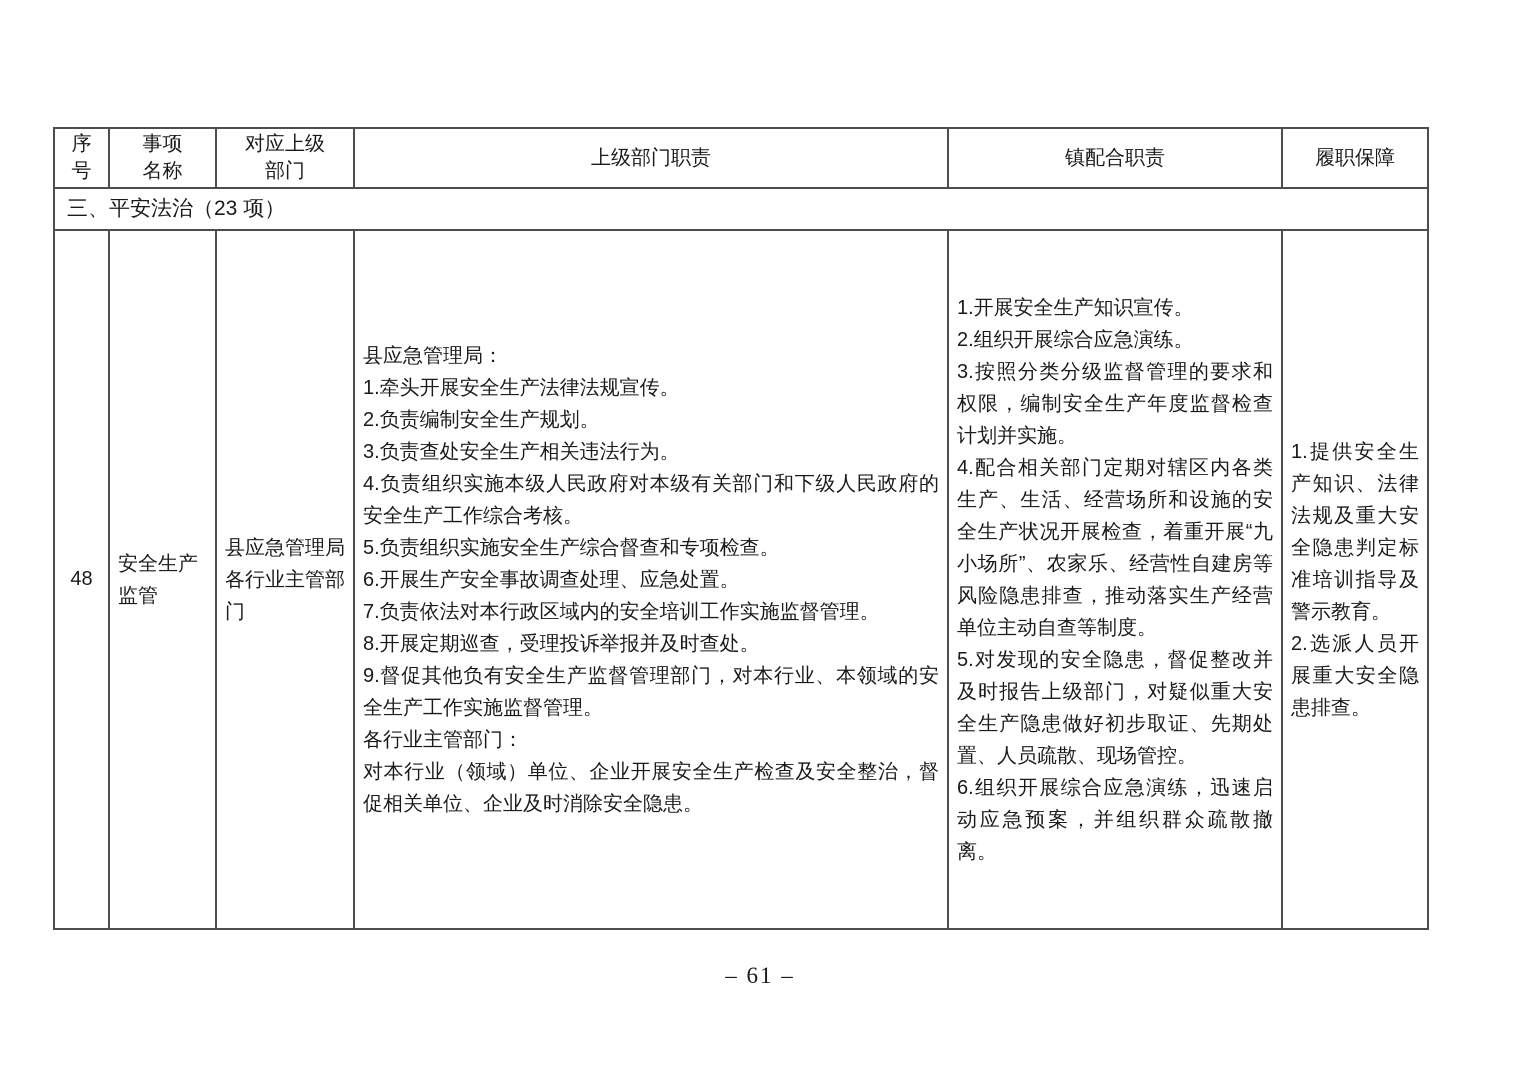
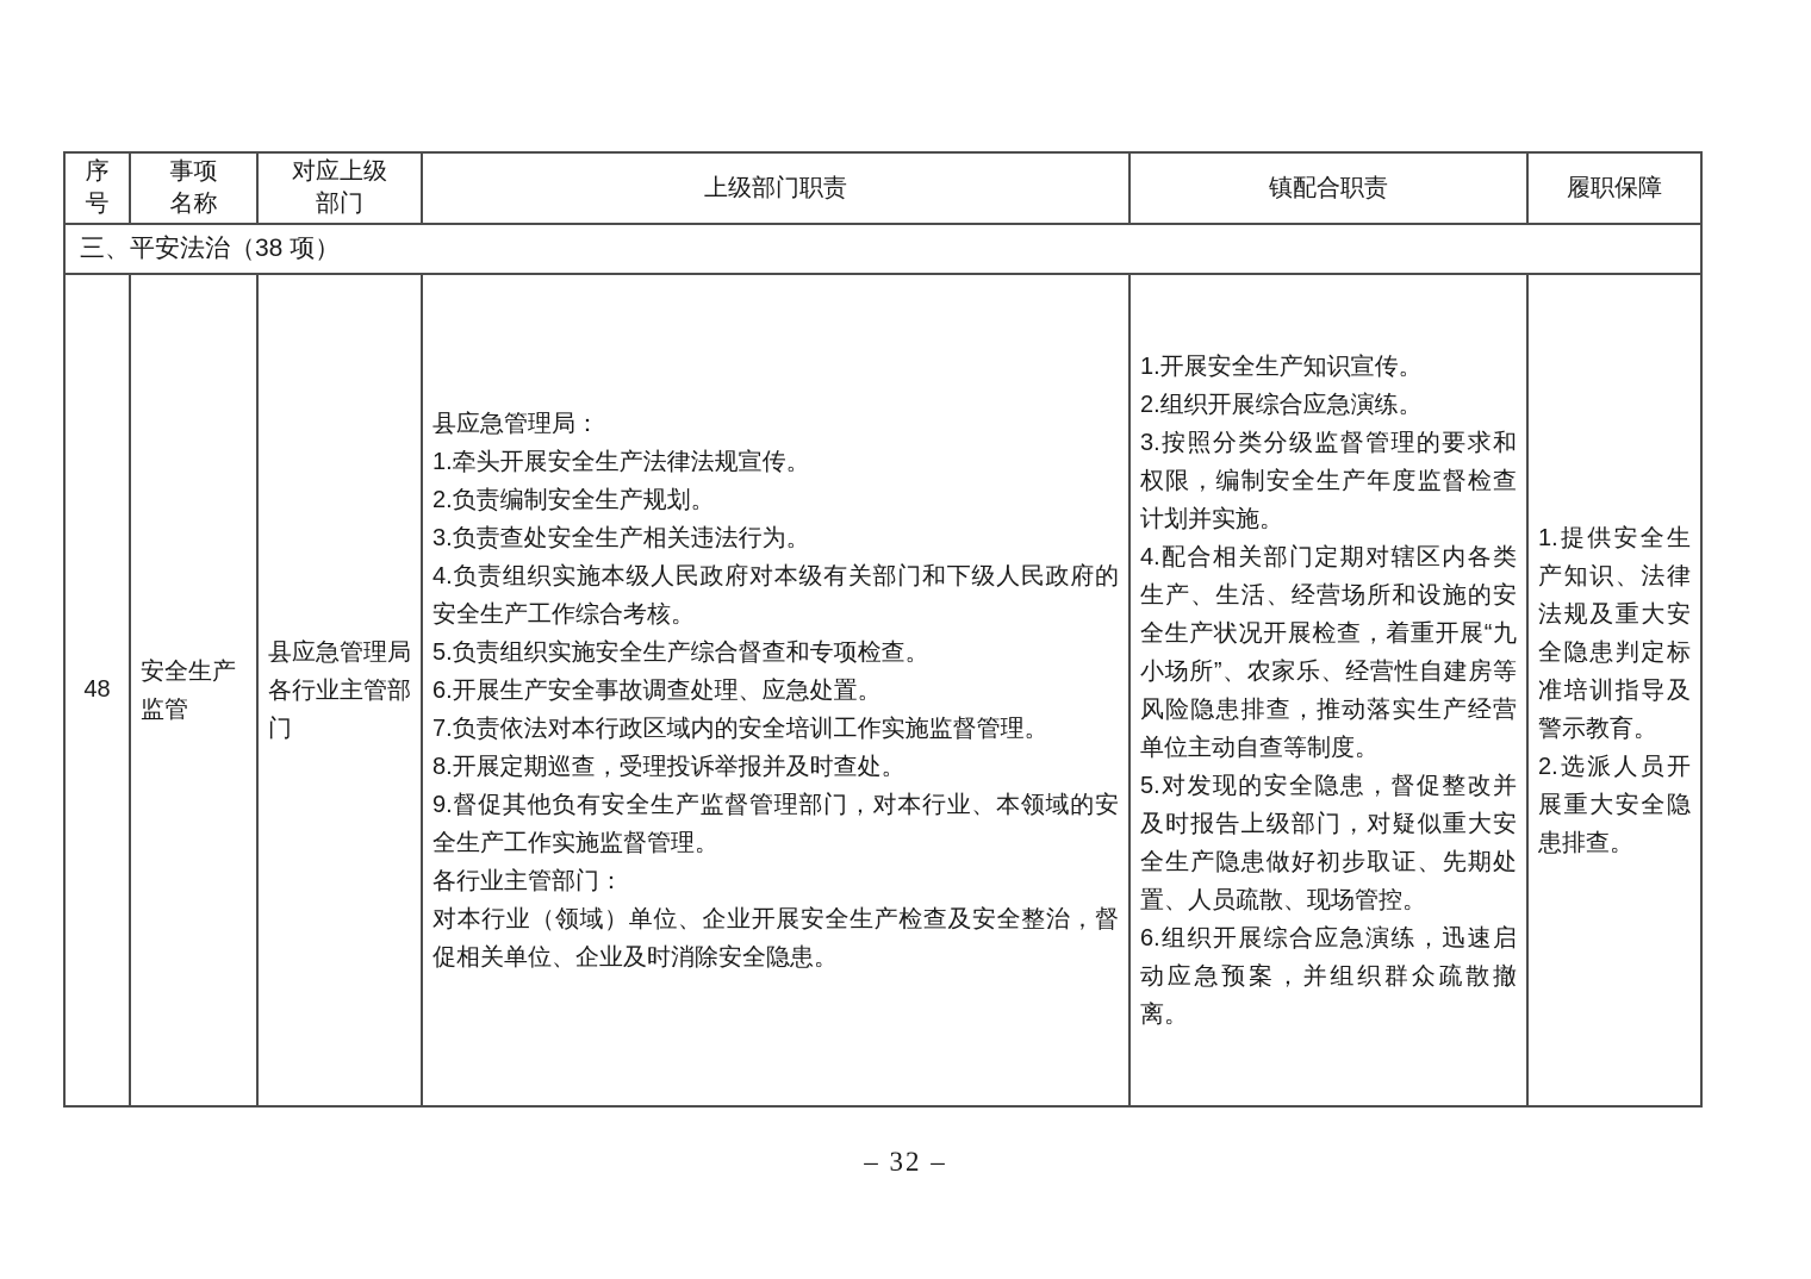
  序 号	事项 名称	对应上级 部门	上级部门职责	镇配合职责	履职保障
- 三、平安法治（23 项）
+ 三、平安法治（38 项）
  48	安全生产监管	县应急管理局各行业主管部门	县应急管理局： 1.牵头开展安全生产法律法规宣传。 2.负责编制安全生产规划。 3.负责查处安全生产相关违法行为。 4.负责组织实施本级人民政府对本级有关部门和下级人民政府的安全生产工作综合考核。 5.负责组织实施安全生产综合督查和专项检查。 6.开展生产安全事故调查处理、应急处置。 7.负责依法对本行政区域内的安全培训工作实施监督管理。 8.开展定期巡查，受理投诉举报并及时查处。 9.督促其他负有安全生产监督管理部门，对本行业、本领域的安全生产工作实施监督管理。 各行业主管部门： 对本行业（领域）单位、企业开展安全生产检查及安全整治，督促相关单位、企业及时消除安全隐患。	1.开展安全生产知识宣传。 2.组织开展综合应急演练。 3.按照分类分级监督管理的要求和权限，编制安全生产年度监督检查计划并实施。 4.配合相关部门定期对辖区内各类生产、生活、经营场所和设施的安全生产状况开展检查，着重开展“九小场所”、农家乐、经营性自建房等风险隐患排查，推动落实生产经营单位主动自查等制度。 5.对发现的安全隐患，督促整改并及时报告上级部门，对疑似重大安全生产隐患做好初步取证、先期处置、人员疏散、现场管控。 6.组织开展综合应急演练，迅速启动应急预案，并组织群众疏散撤离。	1.提供安全生产知识、法律法规及重大安全隐患判定标准培训指导及警示教育。 2.选派人员开展重大安全隐患排查。
- – 61 –
+ – 32 –
